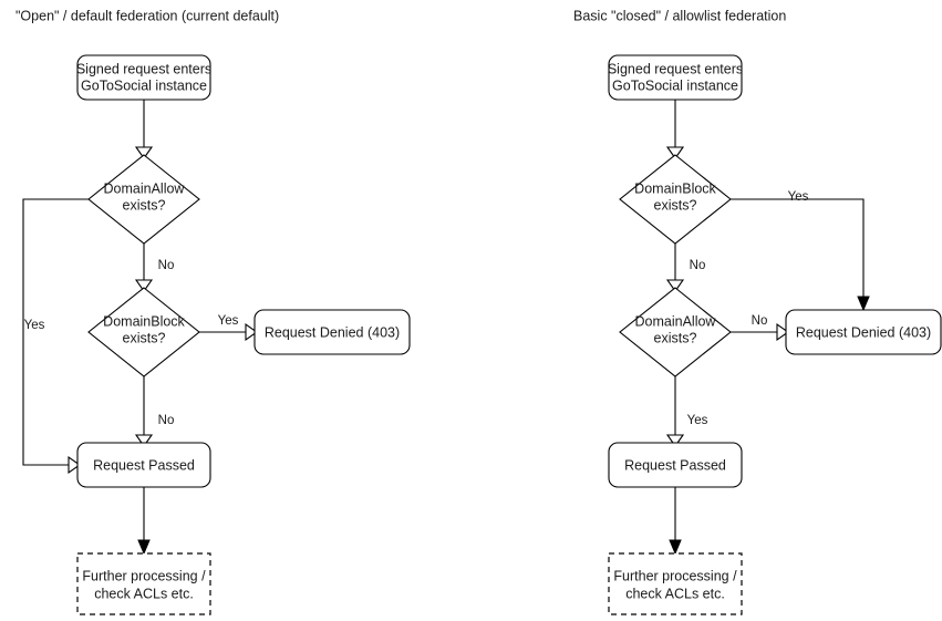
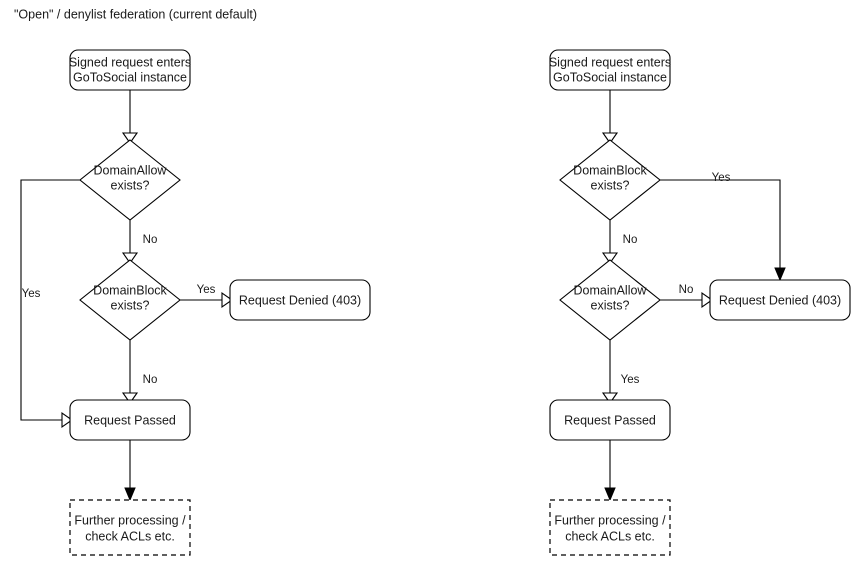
- "Open" / default federation (current default)
+ "Open" / denylist federation (current default)
  Signed request enters
  GoToSocial instance
  DomainAllow
  exists?
  Yes
  No
  DomainBlock
  exists?
  Yes
  Request Denied (403)
  No
  Request Passed
  Further processing /
  check ACLs etc.
- Basic "closed" / allowlist federation
  Signed request enters
  GoToSocial instance
  DomainBlock
  exists?
  Yes
  No
  DomainAllow
  exists?
  No
  Request Denied (403)
  Yes
  Request Passed
  Further processing /
  check ACLs etc.
